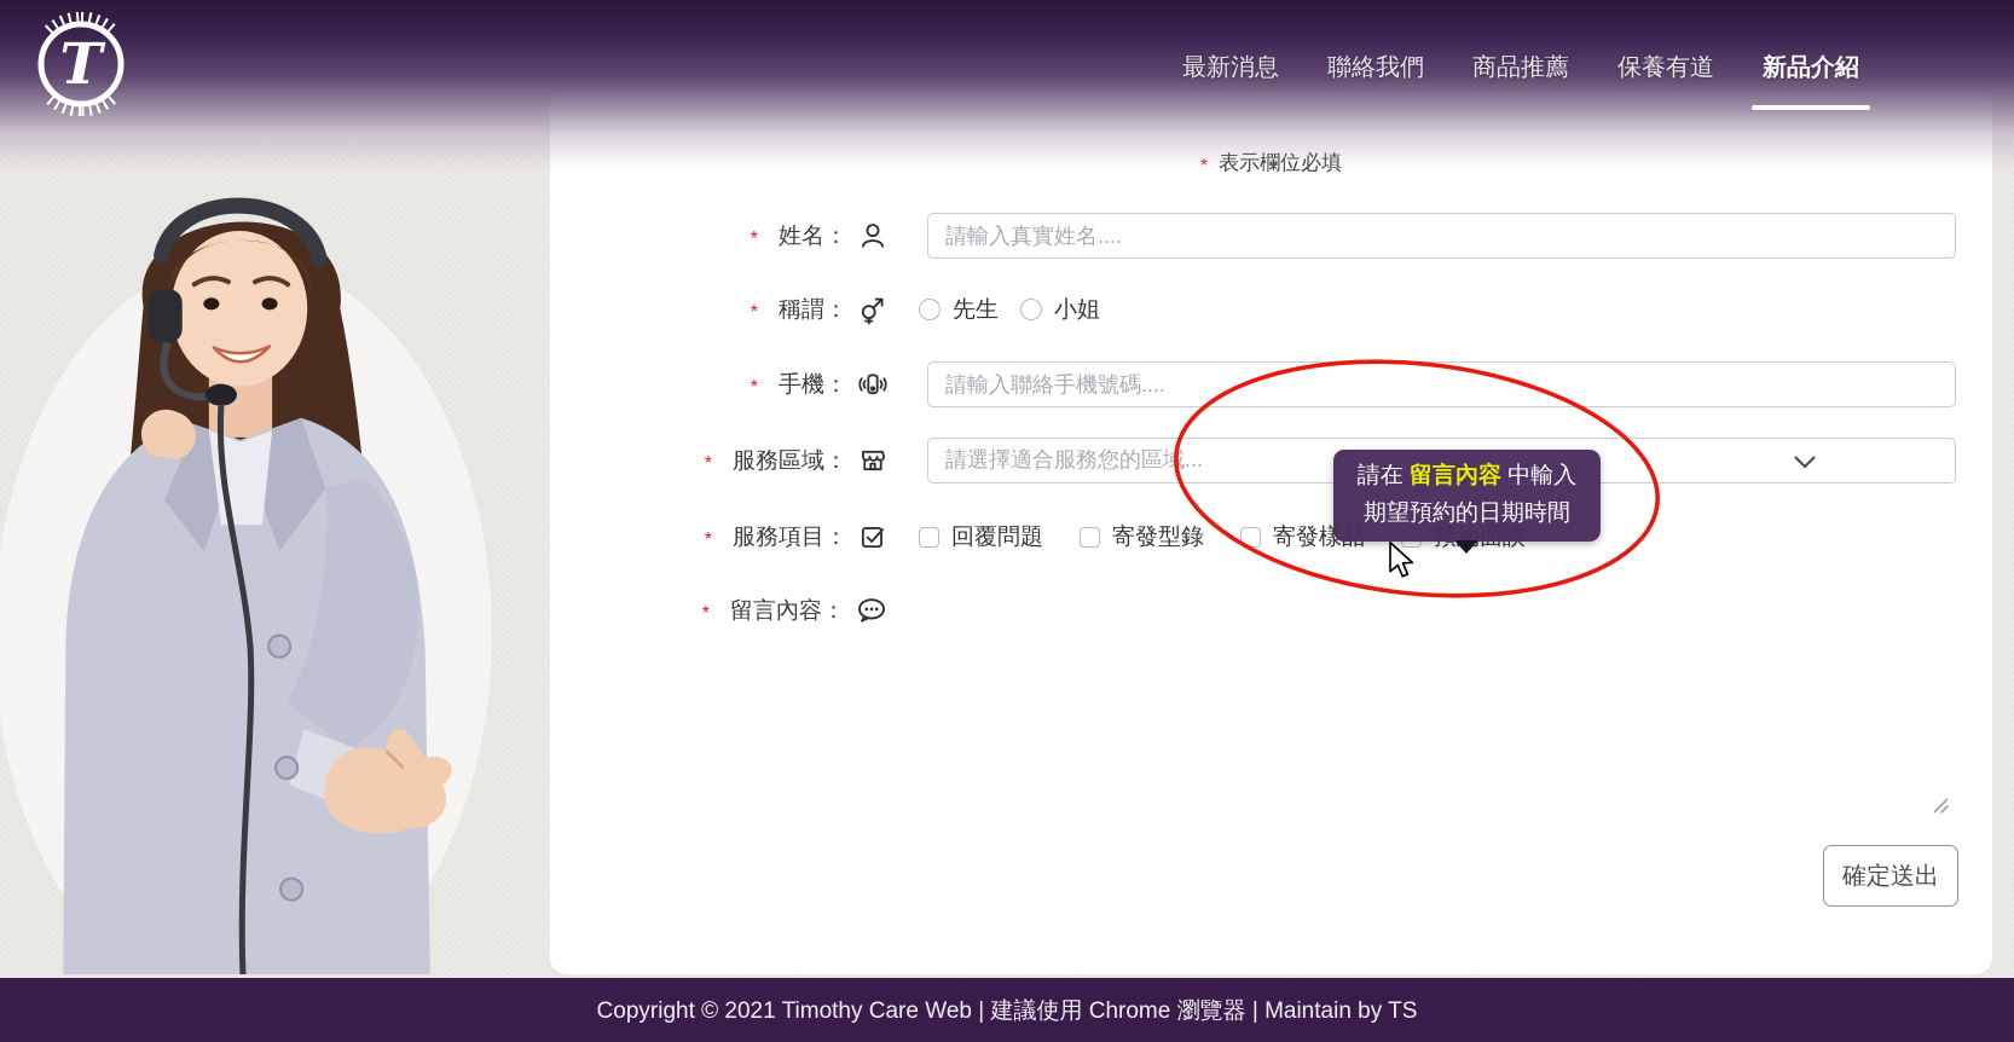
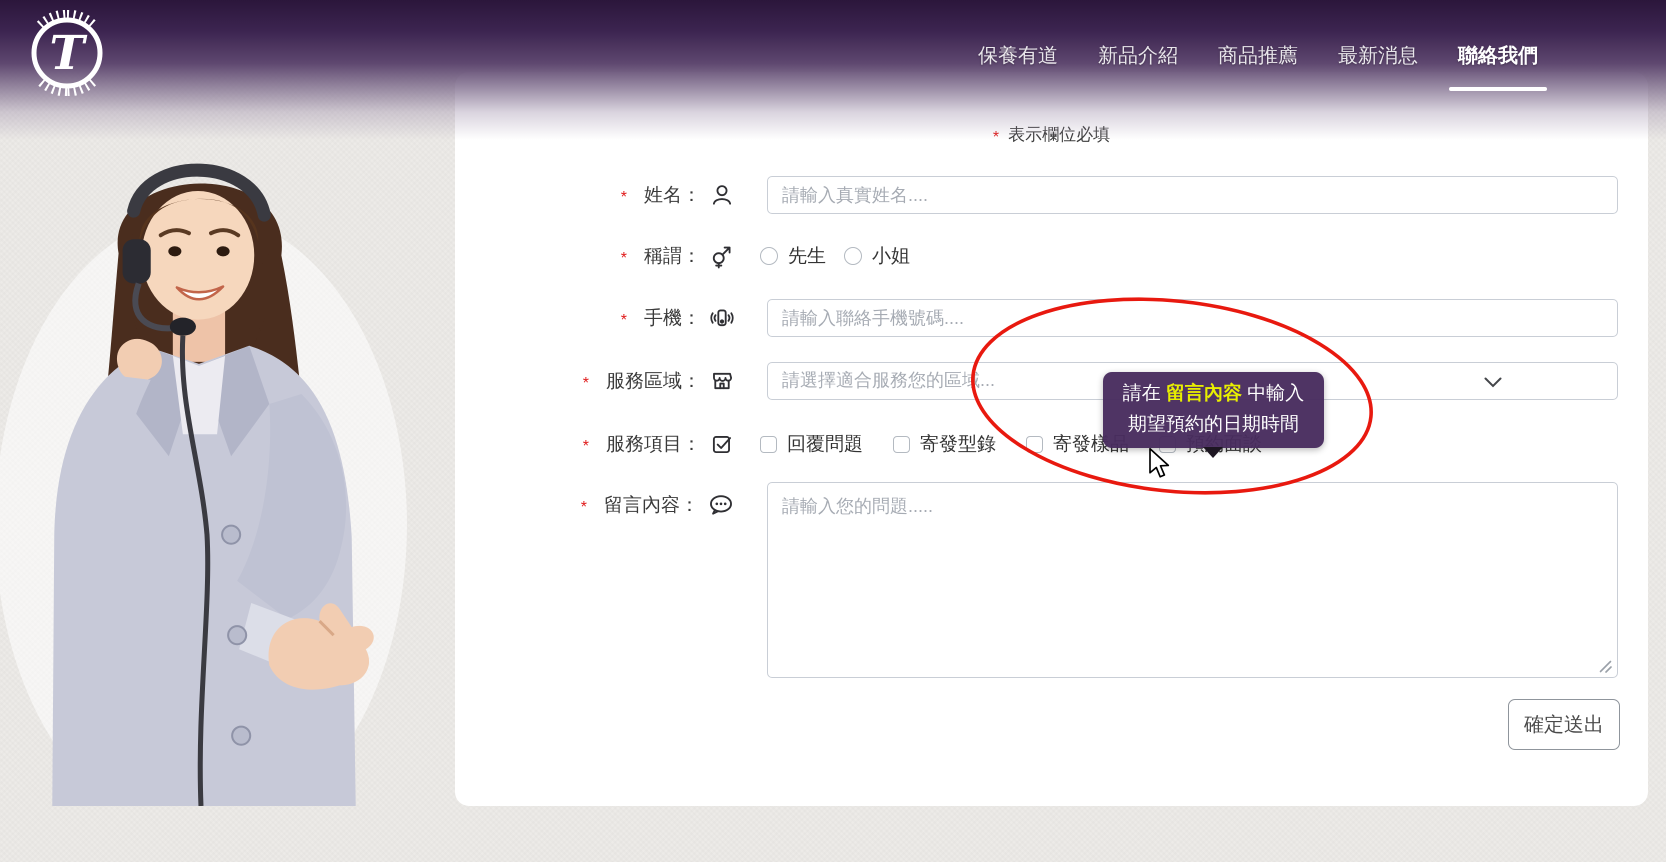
  T
- 最新消息
+ 保養有道
- 聯絡我們
+ 新品介紹
  商品推薦
- 保養有道
+ 最新消息
- 新品介紹
+ 聯絡我們
  *
  姓名：
  請輸入真實姓名....
  *
  稱謂：
  先生
  小姐
  *
  手機：
  請輸入聯絡手機號碼....
  *
  服務區域：
  請選擇適合服務您的區域...
  *
  服務項目：
  回覆問題
  寄發型錄
  寄發樣
  *
  留言內容：
+ 請輸入您的問題.....
  確定送出
  請在 留言內容 中輸入
  期望預約的日期時間
- Copyright © 2021 Timothy Care Web | 建議使用 Chrome 瀏覽器 | Maintain by TS
